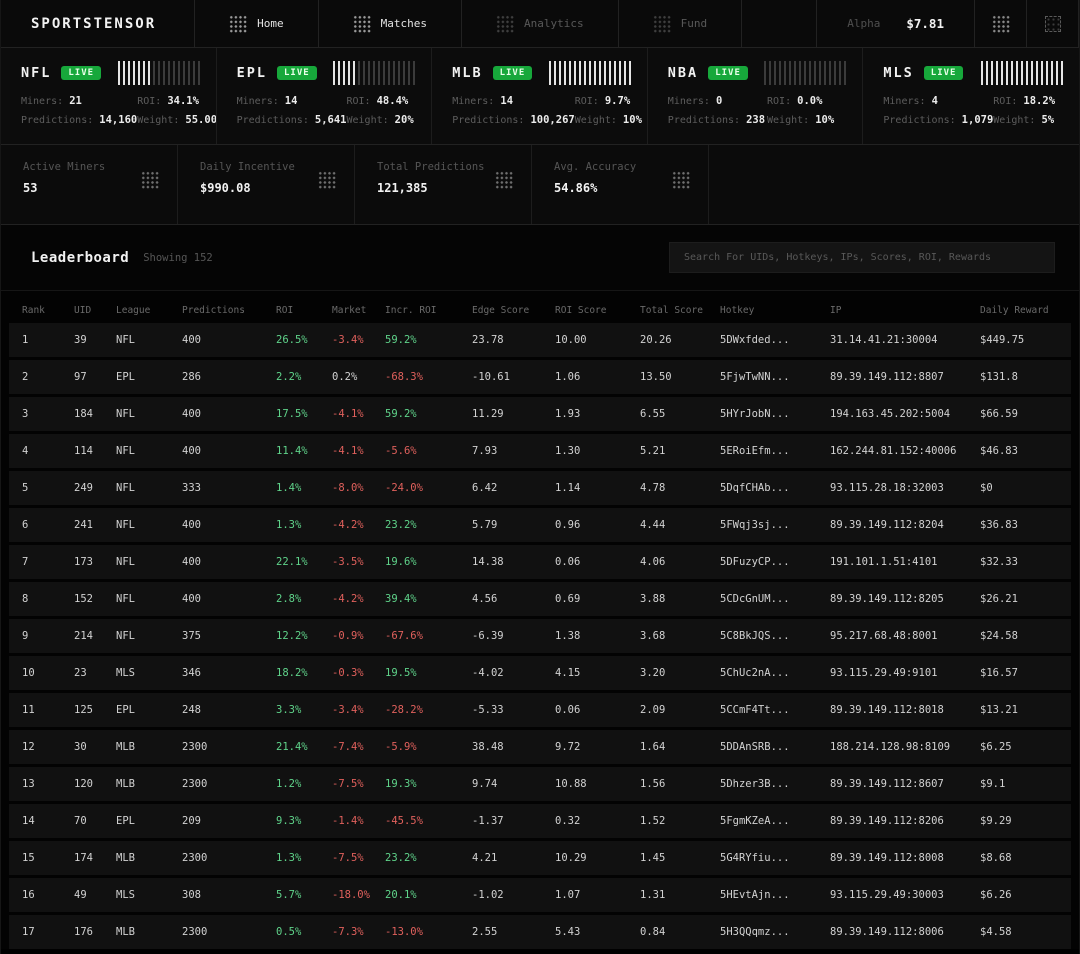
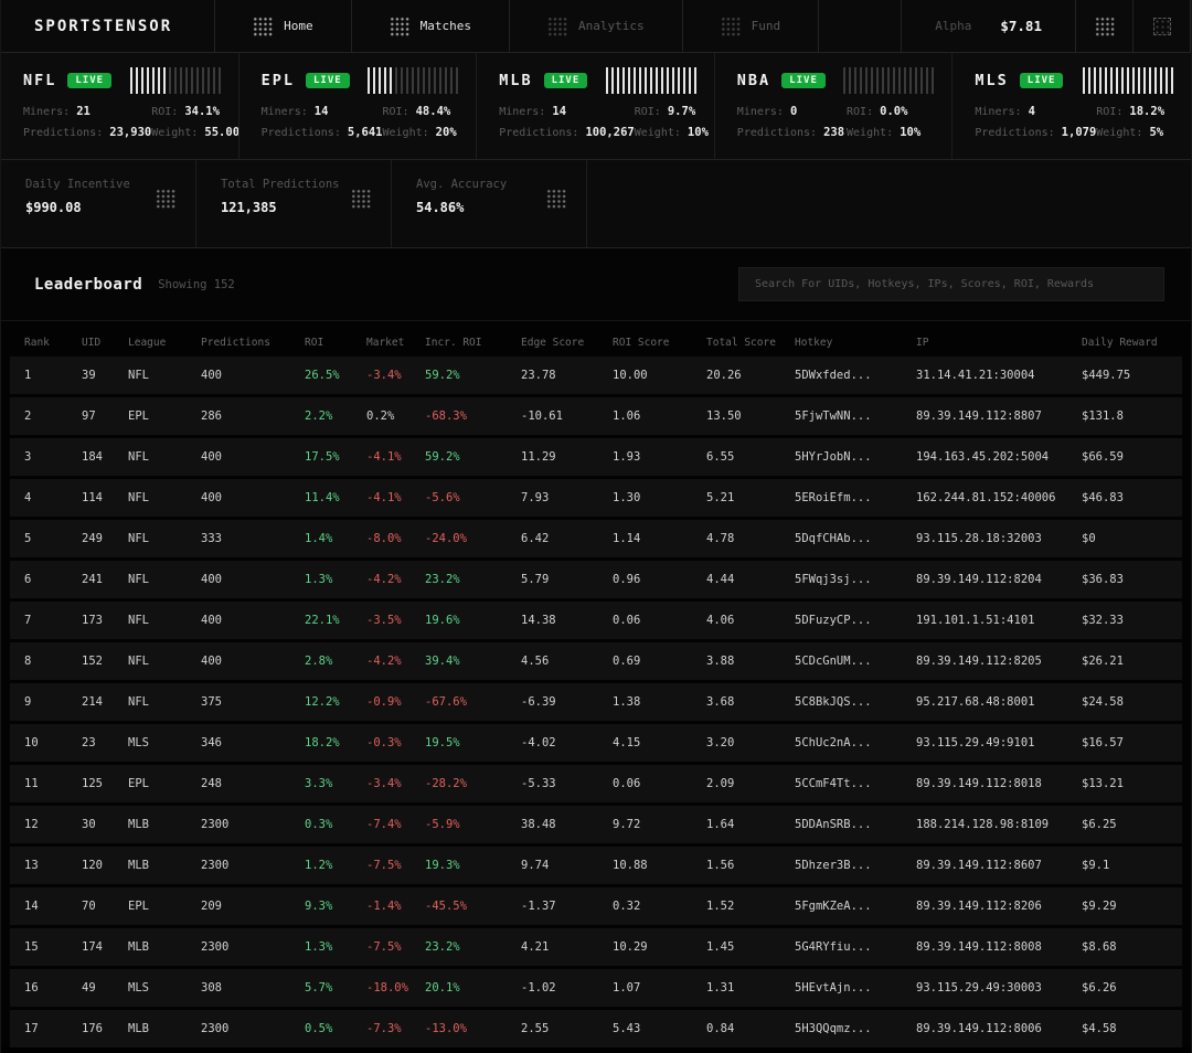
  SPORTSTENSOR
  Home
  Matches
  Analytics
  Fund
  Alpha
  $7.81
  NFL
  LIVE
  Miners: 21
  ROI: 34.1%
- Predictions: 14,160
+ Predictions: 23,930
  Weight: 55.00
  EPL
  LIVE
  Miners: 14
  ROI: 48.4%
  Predictions: 5,641
  Weight: 20%
  MLB
  LIVE
  Miners: 14
  ROI: 9.7%
  Predictions: 100,267
  Weight: 10%
  NBA
  LIVE
  Miners: 0
  ROI: 0.0%
  Predictions: 238
  Weight: 10%
  MLS
  LIVE
  Miners: 4
  ROI: 18.2%
  Predictions: 1,079
  Weight: 5%
- Active Miners
- 53
  Daily Incentive
  $990.08
  Total Predictions
  121,385
  Avg. Accuracy
  54.86%
  Leaderboard
  Showing 152
  Search For UIDs, Hotkeys, IPs, Scores, ROI, Rewards
  Rank
  UID
  League
  Predictions
  ROI
  Market
  Incr. ROI
  Edge Score
  ROI Score
  Total Score
  Hotkey
  IP
  Daily Reward
  1
  39
  NFL
  400
  26.5%
  -3.4%
  59.2%
  23.78
  10.00
  20.26
  5DWxfded...
  31.14.41.21:30004
  $449.75
  2
  97
  EPL
  286
  2.2%
  0.2%
  -68.3%
  -10.61
  1.06
  13.50
  5FjwTwNN...
  89.39.149.112:8807
  $131.8
  3
  184
  NFL
  400
  17.5%
  -4.1%
  59.2%
  11.29
  1.93
  6.55
  5HYrJobN...
  194.163.45.202:5004
  $66.59
  4
  114
  NFL
  400
  11.4%
  -4.1%
  -5.6%
  7.93
  1.30
  5.21
  5ERoiEfm...
  162.244.81.152:40006
  $46.83
  5
  249
  NFL
  333
  1.4%
  -8.0%
  -24.0%
  6.42
  1.14
  4.78
  5DqfCHAb...
  93.115.28.18:32003
  $0
  6
  241
  NFL
  400
  1.3%
  -4.2%
  23.2%
  5.79
  0.96
  4.44
  5FWqj3sj...
  89.39.149.112:8204
  $36.83
  7
  173
  NFL
  400
  22.1%
  -3.5%
  19.6%
  14.38
  0.06
  4.06
  5DFuzyCP...
  191.101.1.51:4101
  $32.33
  8
  152
  NFL
  400
  2.8%
  -4.2%
  39.4%
  4.56
  0.69
  3.88
  5CDcGnUM...
  89.39.149.112:8205
  $26.21
  9
  214
  NFL
  375
  12.2%
  -0.9%
  -67.6%
  -6.39
  1.38
  3.68
  5C8BkJQS...
  95.217.68.48:8001
  $24.58
  10
  23
  MLS
  346
  18.2%
  -0.3%
  19.5%
  -4.02
  4.15
  3.20
  5ChUc2nA...
  93.115.29.49:9101
  $16.57
  11
  125
  EPL
  248
  3.3%
  -3.4%
  -28.2%
  -5.33
  0.06
  2.09
  5CCmF4Tt...
  89.39.149.112:8018
  $13.21
  12
  30
  MLB
  2300
- 21.4%
+ 0.3%
  -7.4%
  -5.9%
  38.48
  9.72
  1.64
  5DDAnSRB...
  188.214.128.98:8109
  $6.25
  13
  120
  MLB
  2300
  1.2%
  -7.5%
  19.3%
  9.74
  10.88
  1.56
  5Dhzer3B...
  89.39.149.112:8607
  $9.1
  14
  70
  EPL
  209
  9.3%
  -1.4%
  -45.5%
  -1.37
  0.32
  1.52
  5FgmKZeA...
  89.39.149.112:8206
  $9.29
  15
  174
  MLB
  2300
  1.3%
  -7.5%
  23.2%
  4.21
  10.29
  1.45
  5G4RYfiu...
  89.39.149.112:8008
  $8.68
  16
  49
  MLS
  308
  5.7%
  -18.0%
  20.1%
  -1.02
  1.07
  1.31
  5HEvtAjn...
  93.115.29.49:30003
  $6.26
  17
  176
  MLB
  2300
  0.5%
  -7.3%
  -13.0%
  2.55
  5.43
  0.84
  5H3QQqmz...
  89.39.149.112:8006
  $4.58
